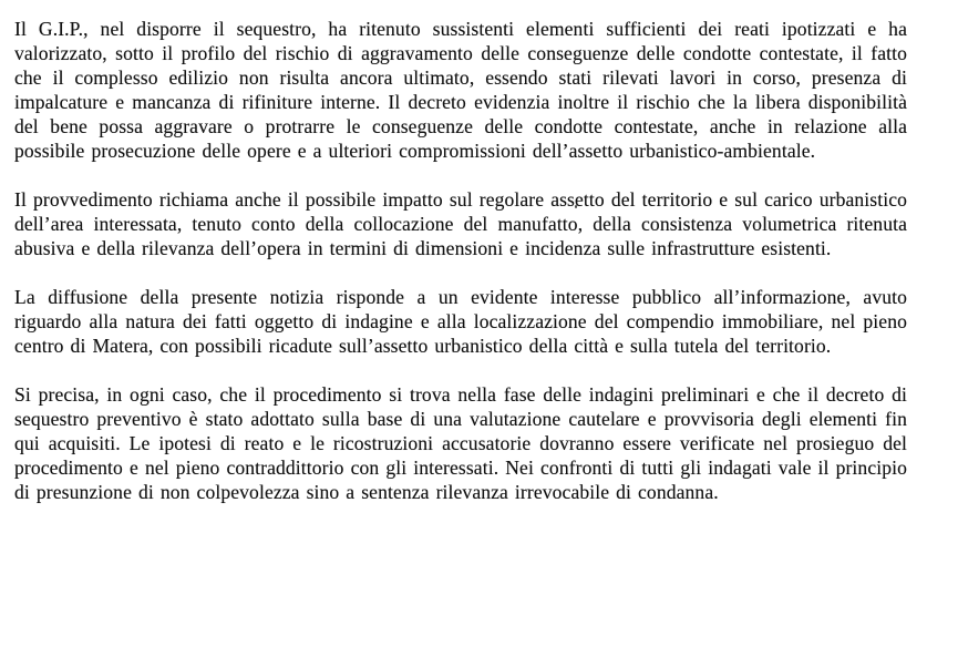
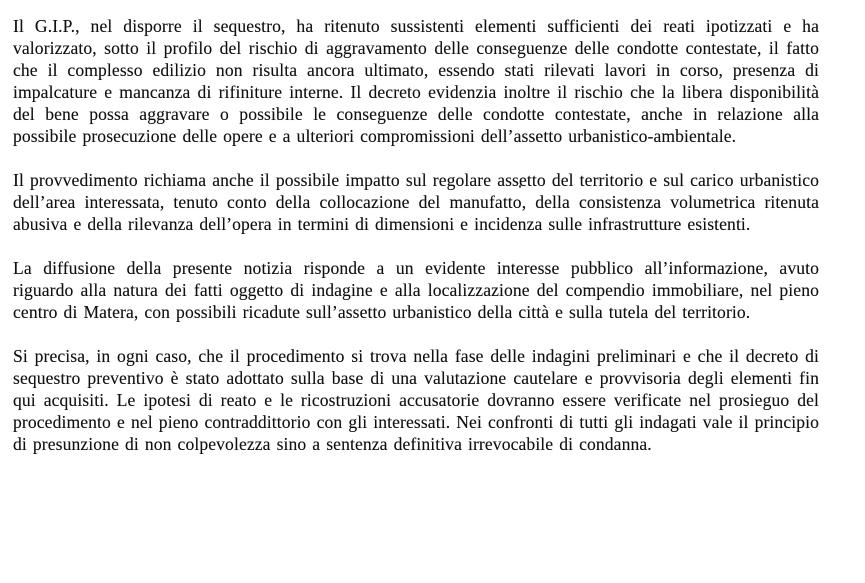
- Il G.I.P., nel disporre il sequestro, ha ritenuto sussistenti elementi sufficienti dei reati ipotizzati e ha valorizzato, sotto il profilo del rischio di aggravamento delle conseguenze delle condotte contestate, il fatto che il complesso edilizio non risulta ancora ultimato, essendo stati rilevati lavori in corso, presenza di impalcature e mancanza di rifiniture interne. Il decreto evidenzia inoltre il rischio che la libera disponibilità del bene possa aggravare o protrarre le conseguenze delle condotte contestate, anche in relazione alla possibile prosecuzione delle opere e a ulteriori compromissioni dell’assetto urbanistico-ambientale.
+ Il G.I.P., nel disporre il sequestro, ha ritenuto sussistenti elementi sufficienti dei reati ipotizzati e ha valorizzato, sotto il profilo del rischio di aggravamento delle conseguenze delle condotte contestate, il fatto che il complesso edilizio non risulta ancora ultimato, essendo stati rilevati lavori in corso, presenza di impalcature e mancanza di rifiniture interne. Il decreto evidenzia inoltre il rischio che la libera disponibilità del bene possa aggravare o possibile le conseguenze delle condotte contestate, anche in relazione alla possibile prosecuzione delle opere e a ulteriori compromissioni dell’assetto urbanistico-ambientale.
  Il provvedimento richiama anche il possibile impatto sul regolare assetto del territorio e sul carico urbanistico dell’area interessata, tenuto conto della collocazione del manufatto, della consistenza volumetrica ritenuta abusiva e della rilevanza dell’opera in termini di dimensioni e incidenza sulle infrastrutture esistenti.
  La diffusione della presente notizia risponde a un evidente interesse pubblico all’informazione, avuto riguardo alla natura dei fatti oggetto di indagine e alla localizzazione del compendio immobiliare, nel pieno centro di Matera, con possibili ricadute sull’assetto urbanistico della città e sulla tutela del territorio.
- Si precisa, in ogni caso, che il procedimento si trova nella fase delle indagini preliminari e che il decreto di sequestro preventivo è stato adottato sulla base di una valutazione cautelare e provvisoria degli elementi fin qui acquisiti. Le ipotesi di reato e le ricostruzioni accusatorie dovranno essere verificate nel prosieguo del procedimento e nel pieno contraddittorio con gli interessati. Nei confronti di tutti gli indagati vale il principio di presunzione di non colpevolezza sino a sentenza rilevanza irrevocabile di condanna.
+ Si precisa, in ogni caso, che il procedimento si trova nella fase delle indagini preliminari e che il decreto di sequestro preventivo è stato adottato sulla base di una valutazione cautelare e provvisoria degli elementi fin qui acquisiti. Le ipotesi di reato e le ricostruzioni accusatorie dovranno essere verificate nel prosieguo del procedimento e nel pieno contraddittorio con gli interessati. Nei confronti di tutti gli indagati vale il principio di presunzione di non colpevolezza sino a sentenza definitiva irrevocabile di condanna.
